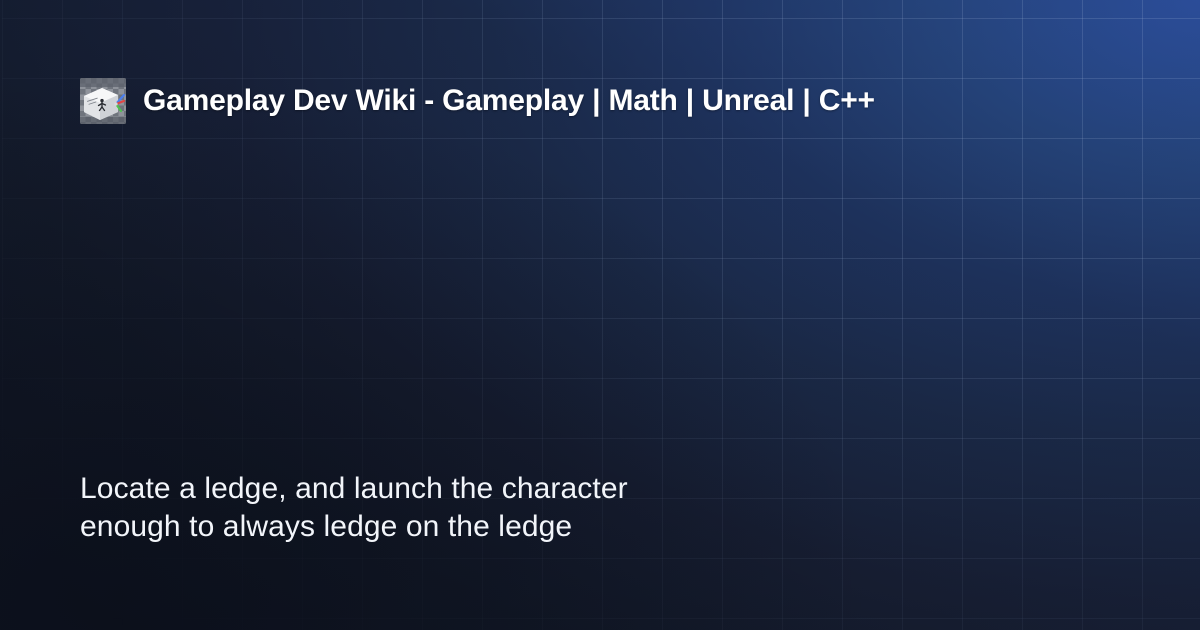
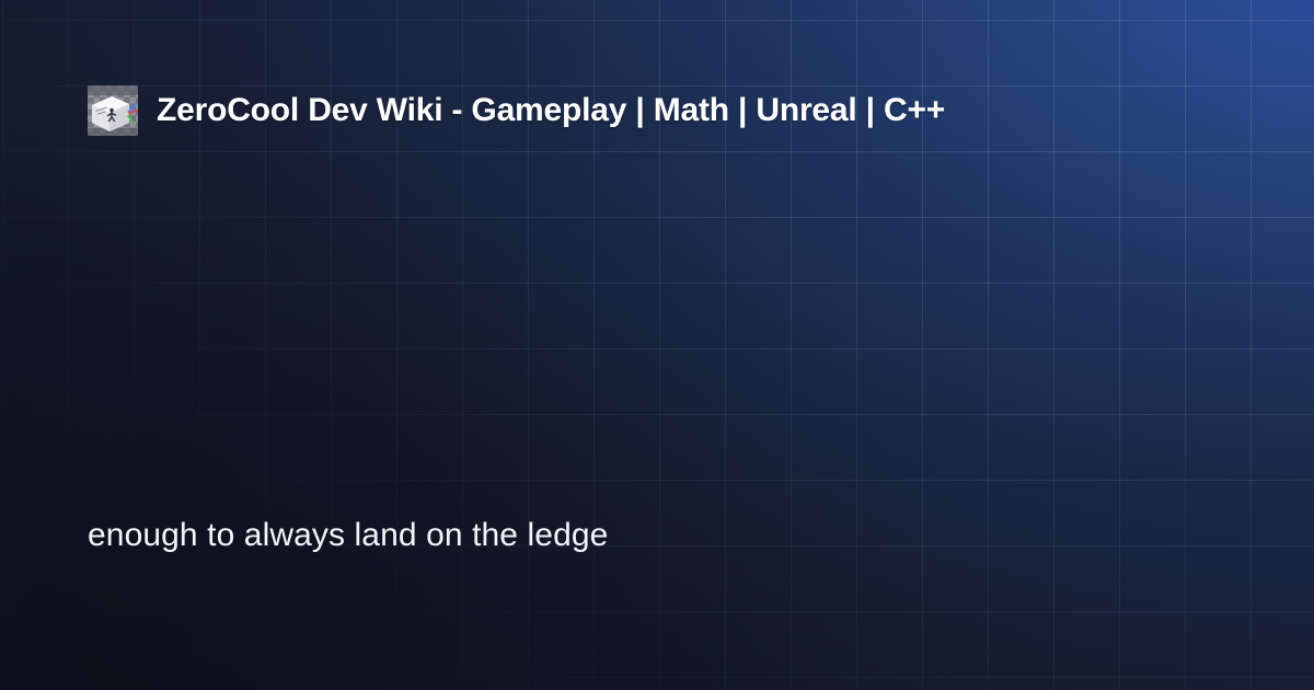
- Gameplay Dev Wiki - Gameplay | Math | Unreal | C++
+ ZeroCool Dev Wiki - Gameplay | Math | Unreal | C++
- Locate a ledge, and launch the character
- enough to always ledge on the ledge
+ enough to always land on the ledge
